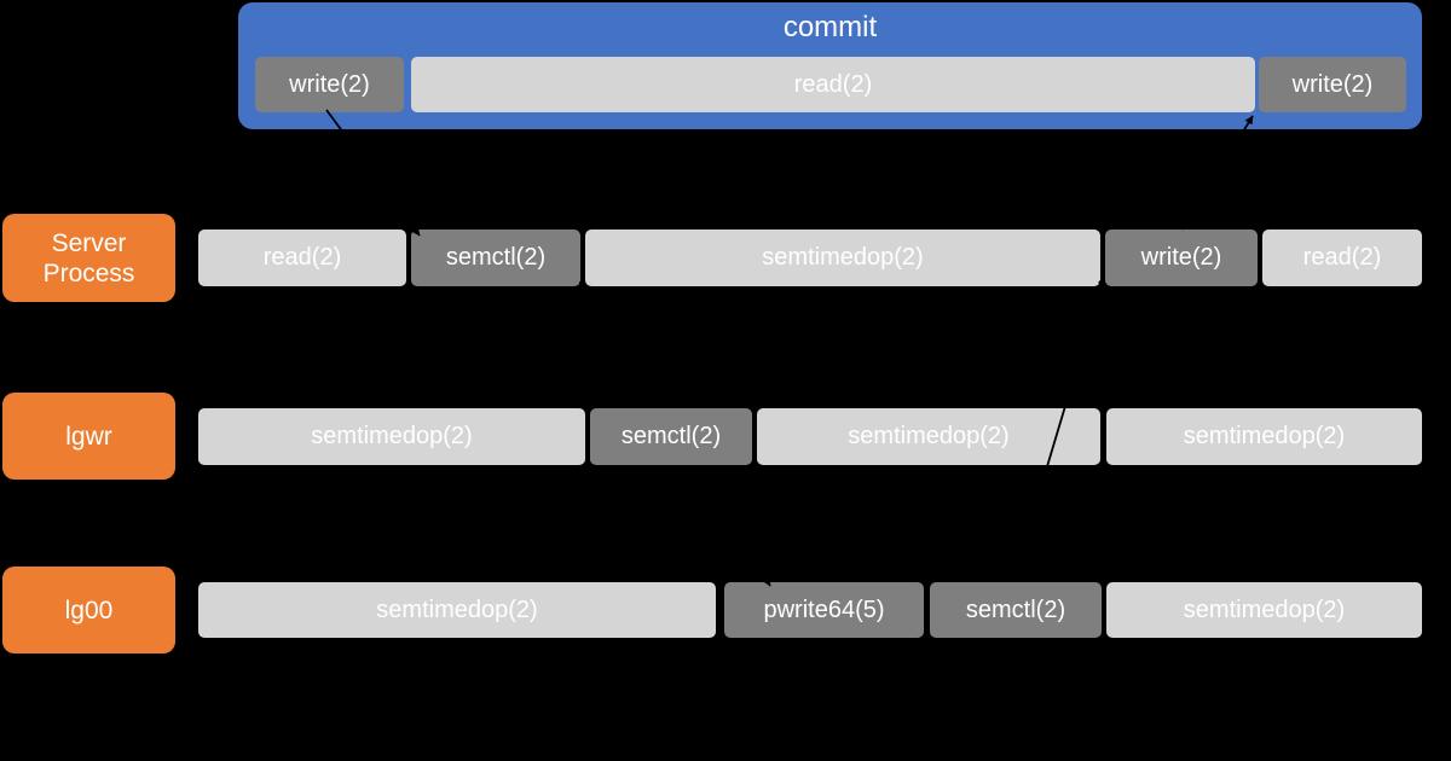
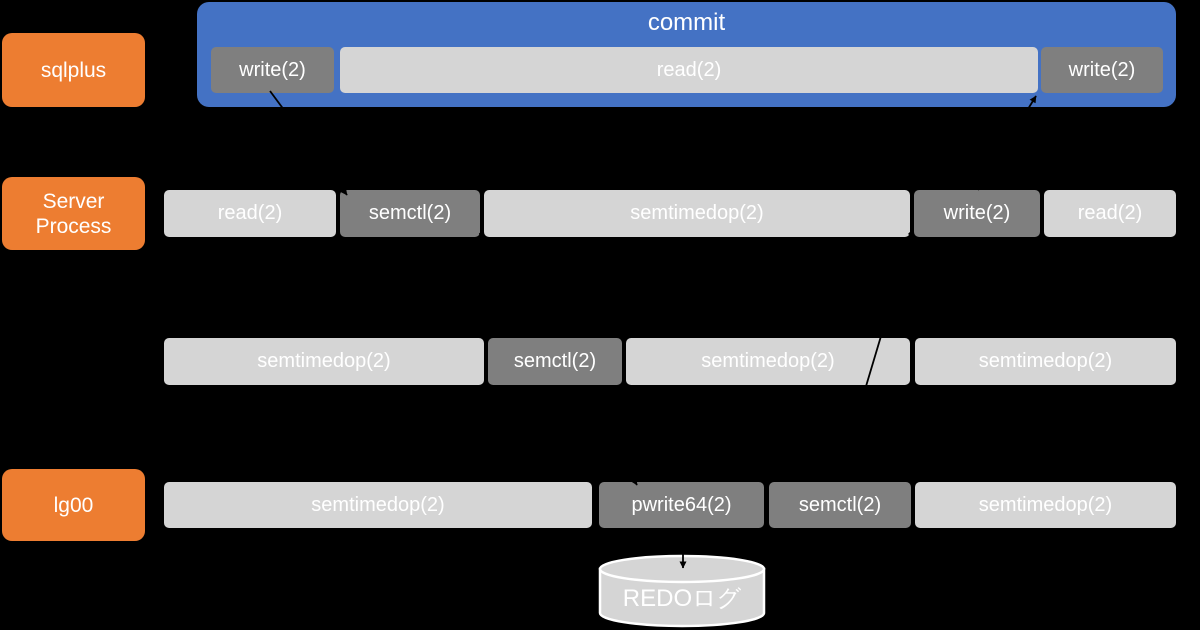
+ sqlplus
  Server Process
- lgwr
  lg00
  commit
  write(2)
  read(2)
  write(2)
  read(2)
  semctl(2)
  semtimedop(2)
  write(2)
  read(2)
  semtimedop(2)
  semctl(2)
  semtimedop(2)
  semtimedop(2)
  semtimedop(2)
- pwrite64(5)
+ pwrite64(2)
  semctl(2)
  semtimedop(2)
+ REDOログ
